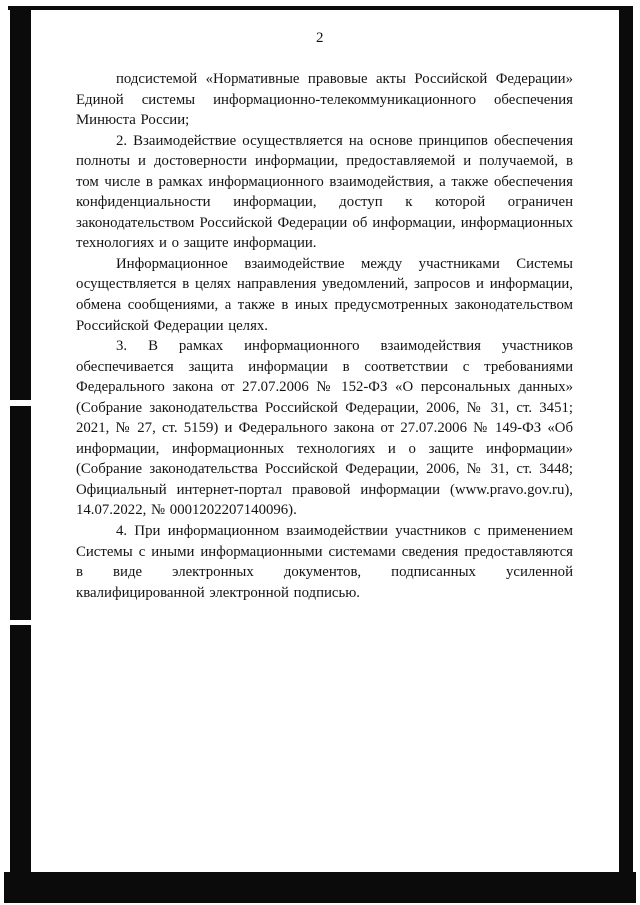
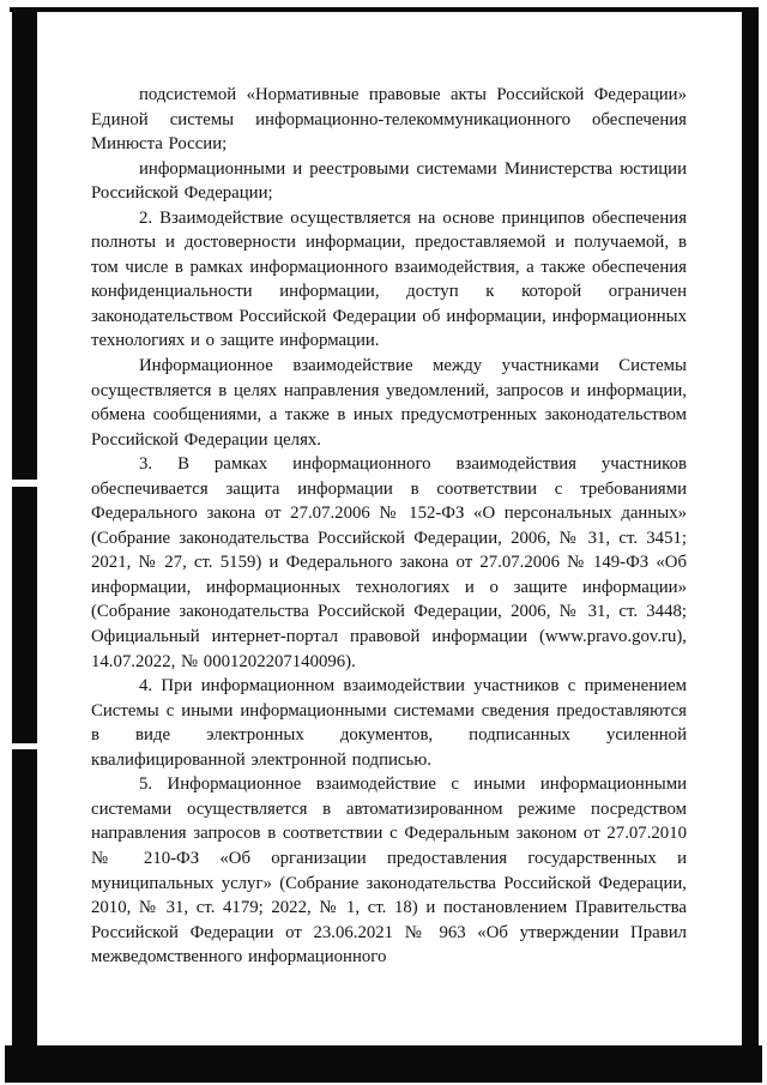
- 2
  подсистемой «Нормативные правовые акты Российской Федерации» Единой системы информационно-телекоммуникационного обеспечения Минюста России;
+ информационными и реестровыми системами Министерства юстиции Российской Федерации;
  2. Взаимодействие осуществляется на основе принципов обеспечения полноты и достоверности информации, предоставляемой и получаемой, в том числе в рамках информационного взаимодействия, а также обеспечения конфиденциальности информации, доступ к которой ограничен законодательством Российской Федерации об информации, информационных технологиях и о защите информации.
  Информационное взаимодействие между участниками Системы осуществляется в целях направления уведомлений, запросов и информации, обмена сообщениями, а также в иных предусмотренных законодательством Российской Федерации целях.
  3. В рамках информационного взаимодействия участников обеспечивается защита информации в соответствии с требованиями Федерального закона от 27.07.2006 № 152-ФЗ «О персональных данных» (Собрание законодательства Российской Федерации, 2006, № 31, ст. 3451; 2021, № 27, ст. 5159) и Федерального закона от 27.07.2006 № 149-ФЗ «Об информации, информационных технологиях и о защите информации» (Собрание законодательства Российской Федерации, 2006, № 31, ст. 3448; Официальный интернет-портал правовой информации (www.pravo.gov.ru), 14.07.2022, № 0001202207140096).
  4. При информационном взаимодействии участников с применением Системы с иными информационными системами сведения предоставляются в виде электронных документов, подписанных усиленной квалифицированной электронной подписью.
+ 5. Информационное взаимодействие с иными информационными системами осуществляется в автоматизированном режиме посредством направления запросов в соответствии с Федеральным законом от 27.07.2010 № 210-ФЗ «Об организации предоставления государственных и муниципальных услуг» (Собрание законодательства Российской Федерации, 2010, № 31, ст. 4179; 2022, № 1, ст. 18) и постановлением Правительства Российской Федерации от 23.06.2021 № 963 «Об утверждении Правил межведомственного информационного
